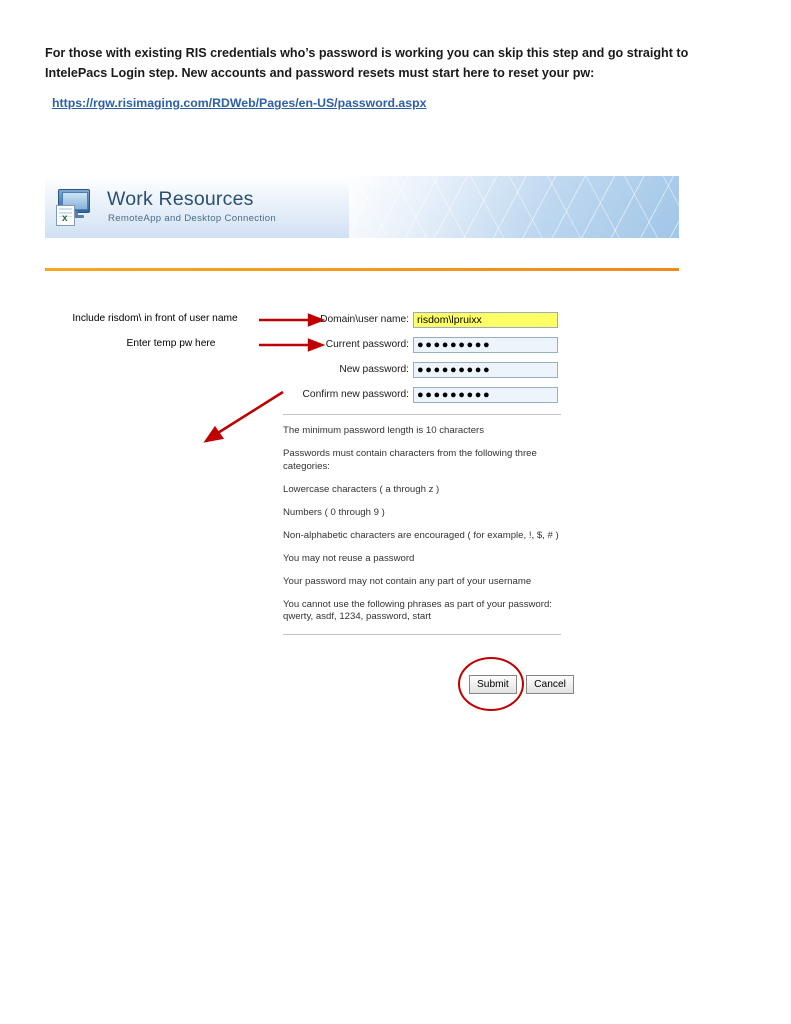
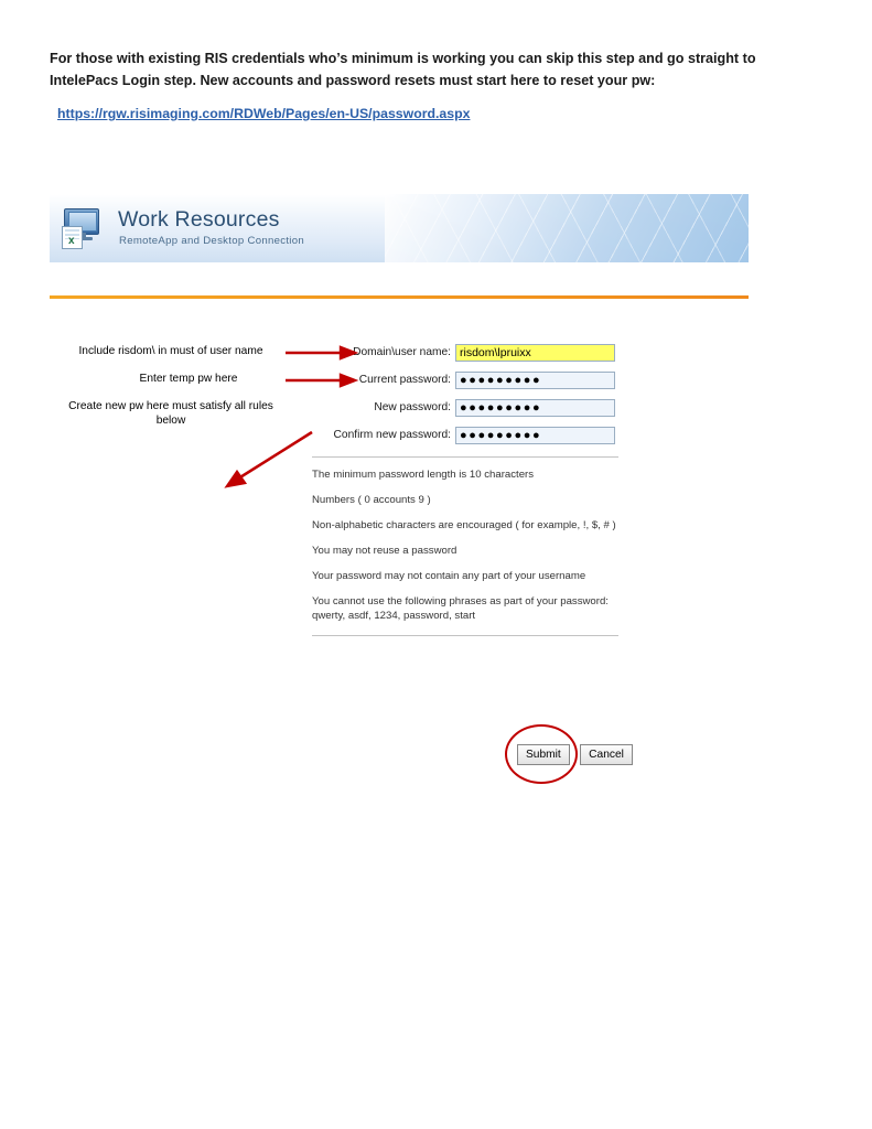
- For those with existing RIS credentials who’s password is working you can skip this step and go straight to IntelePacs Login step. New accounts and password resets must start here to reset your pw:
+ For those with existing RIS credentials who’s minimum is working you can skip this step and go straight to IntelePacs Login step. New accounts and password resets must start here to reset your pw:
  https://rgw.risimaging.com/RDWeb/Pages/en-US/password.aspx
  x
  Work Resources
  RemoteApp and Desktop Connection
  omain\user name:
  risdom\lpruixx
  Current password:
  ●●●●●●●●●
  New password:
  ●●●●●●●●●
  Confirm new password:
  ●●●●●●●●●
  The minimum password length is 10 characters
- Passwords must contain characters from the following three categories:
- Lowercase characters ( a through z )
- Numbers ( 0 through 9 )
+ Numbers ( 0 accounts 9 )
  Non-alphabetic characters are encouraged ( for example, !, $, # )
  You may not reuse a password
  Your password may not contain any part of your username
  You cannot use the following phrases as part of your password: qwerty, asdf, 1234, password, start
  Submit Cancel
- Include risdom\ in front of user name
+ Include risdom\ in must of user name
  Enter temp pw here
+ Create new pw here must satisfy all rules below
